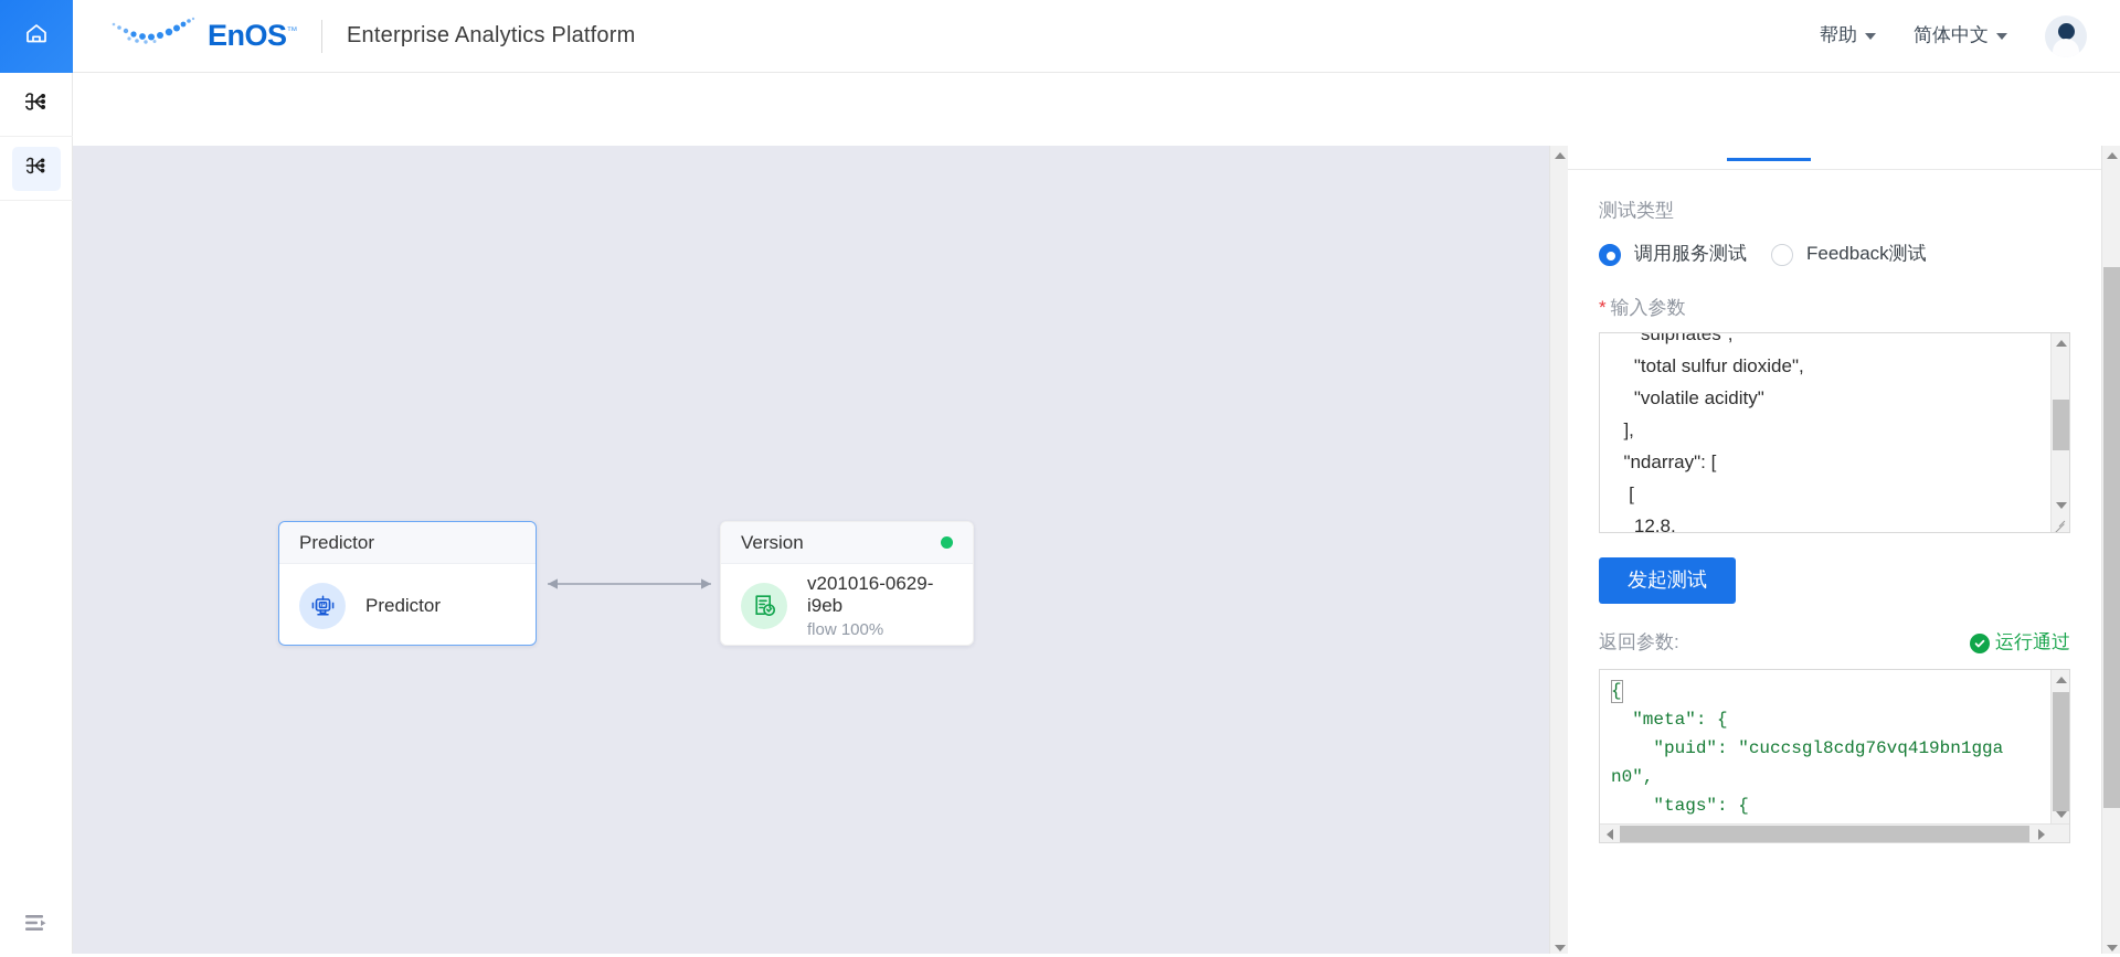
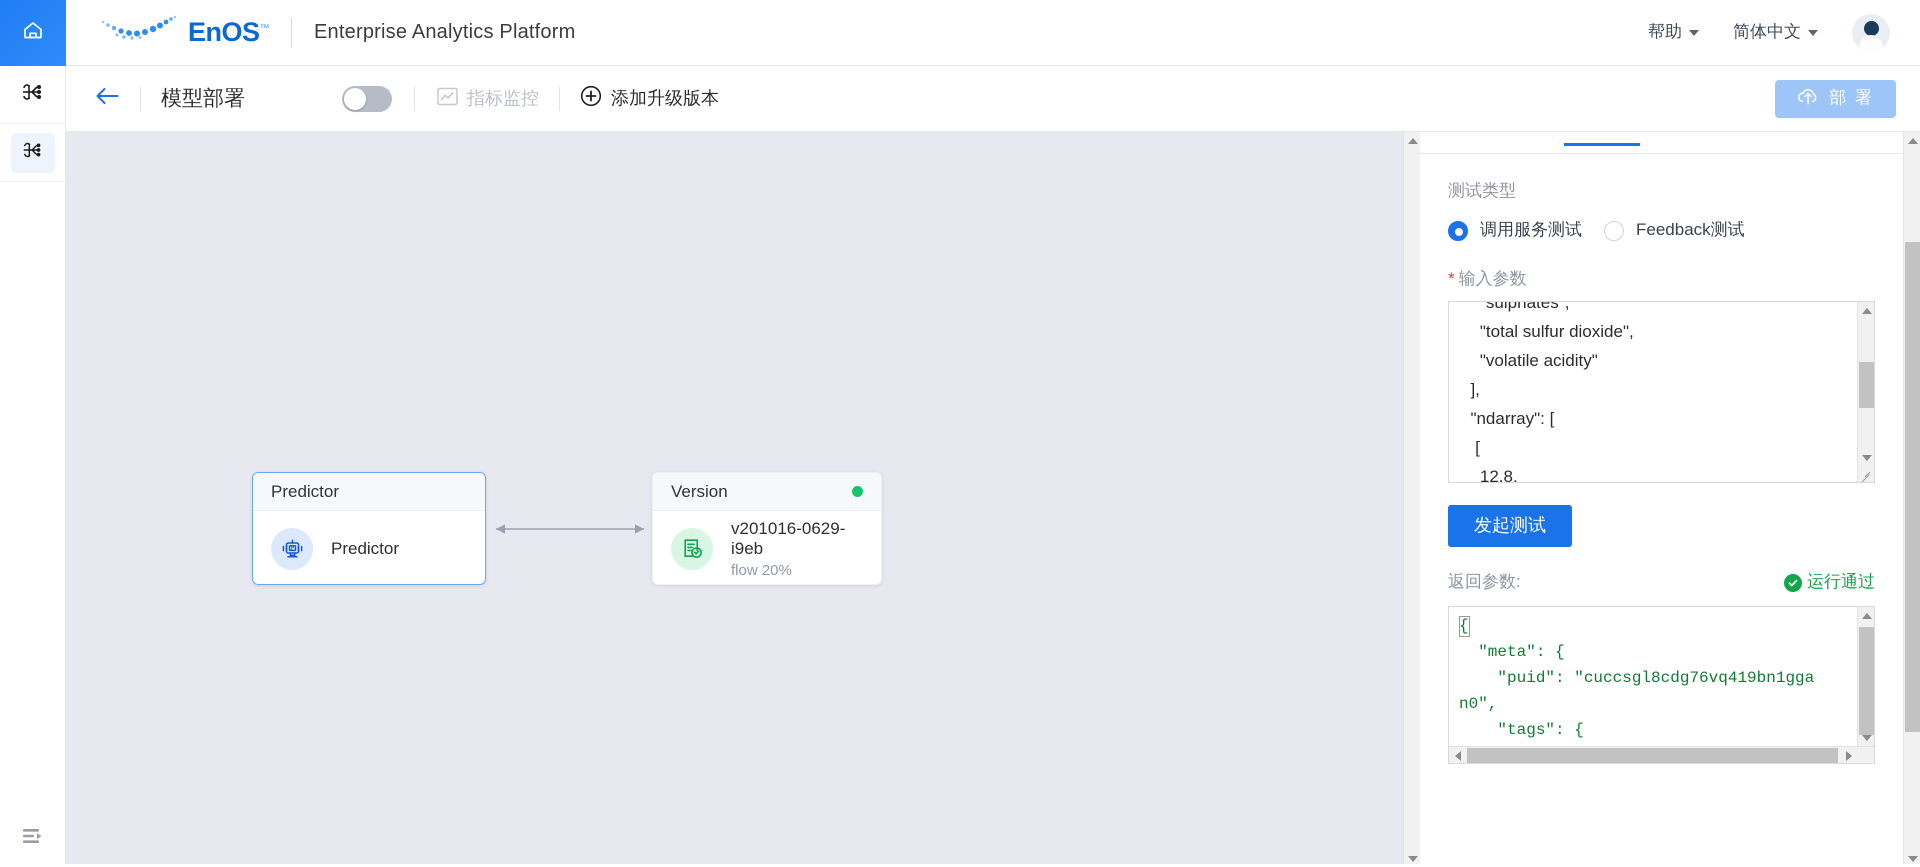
  EnOS™
  Enterprise Analytics Platform
  帮助
  简体中文
+ 模型部署
+ 指标监控
+ 添加升级版本
+ 部 署
  Predictor
  Predictor
  Version
  v201016-0629-i9eb
- flow 100%
+ flow 20%
  测试类型
  调用服务测试
  Feedback测试
  * 输入参数
  "sulphates",
  "total sulfur dioxide",
  "volatile acidity"
  ],
  "ndarray": [
  [
  12.8,
  发起测试
  返回参数:
  运行通过
  {
  "meta": {
  "puid": "cuccsgl8cdg76vq419bn1gga
  n0",
  "tags": {
